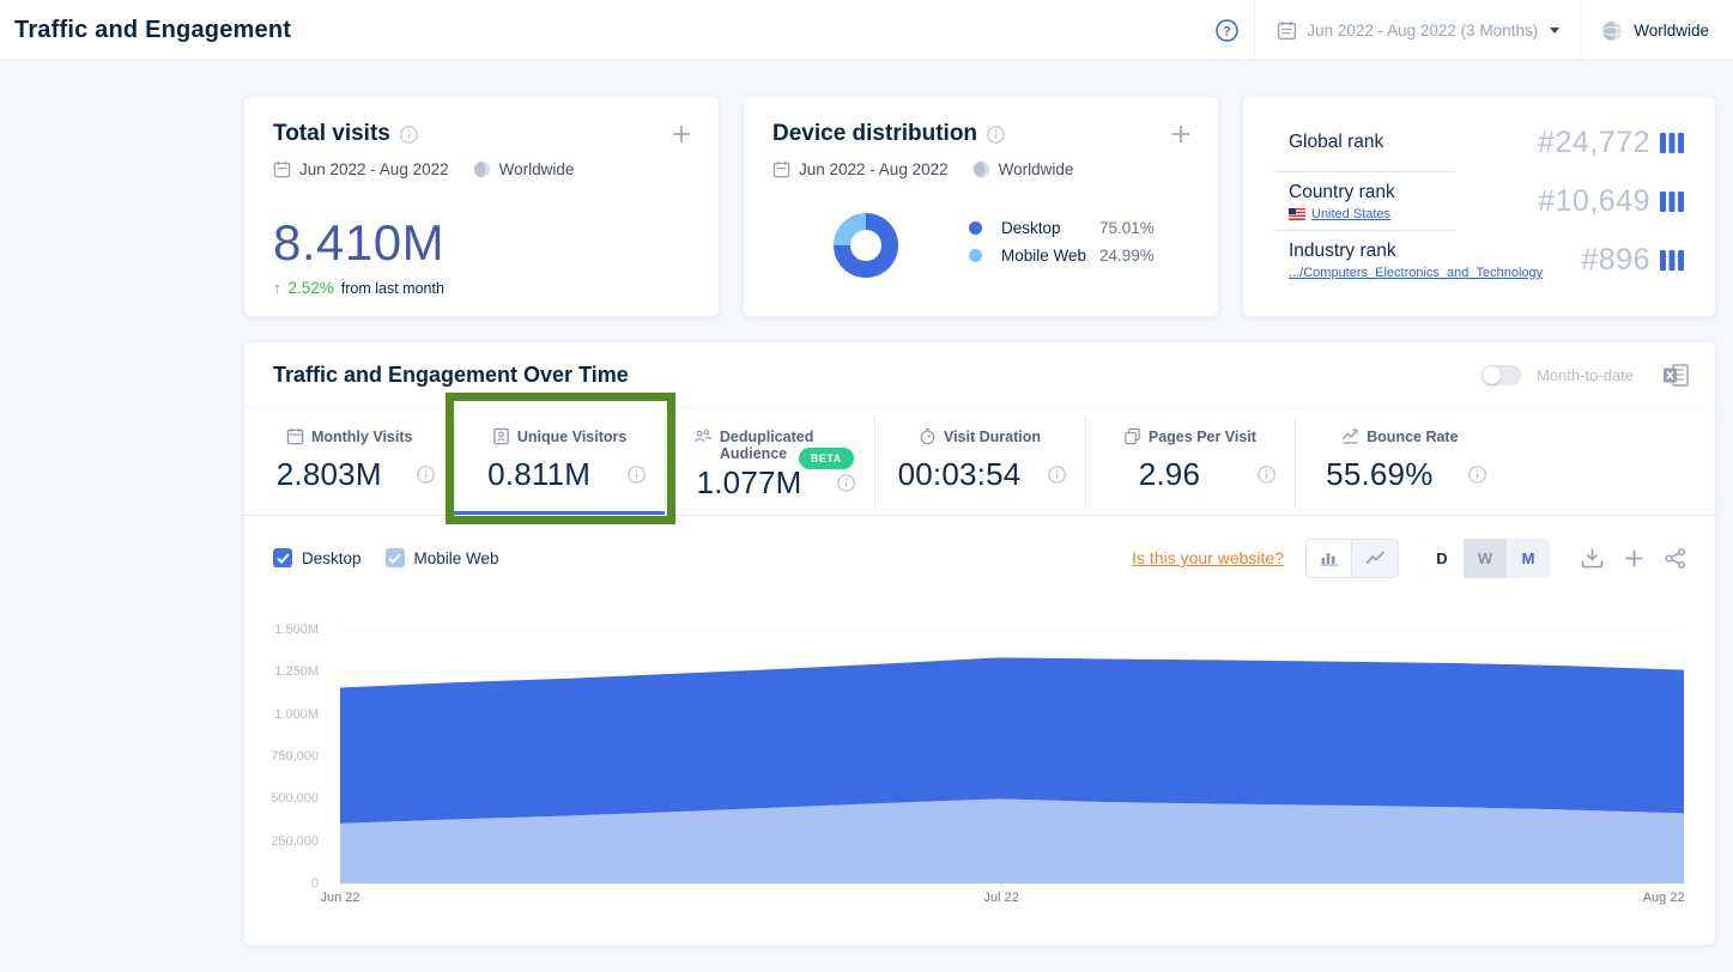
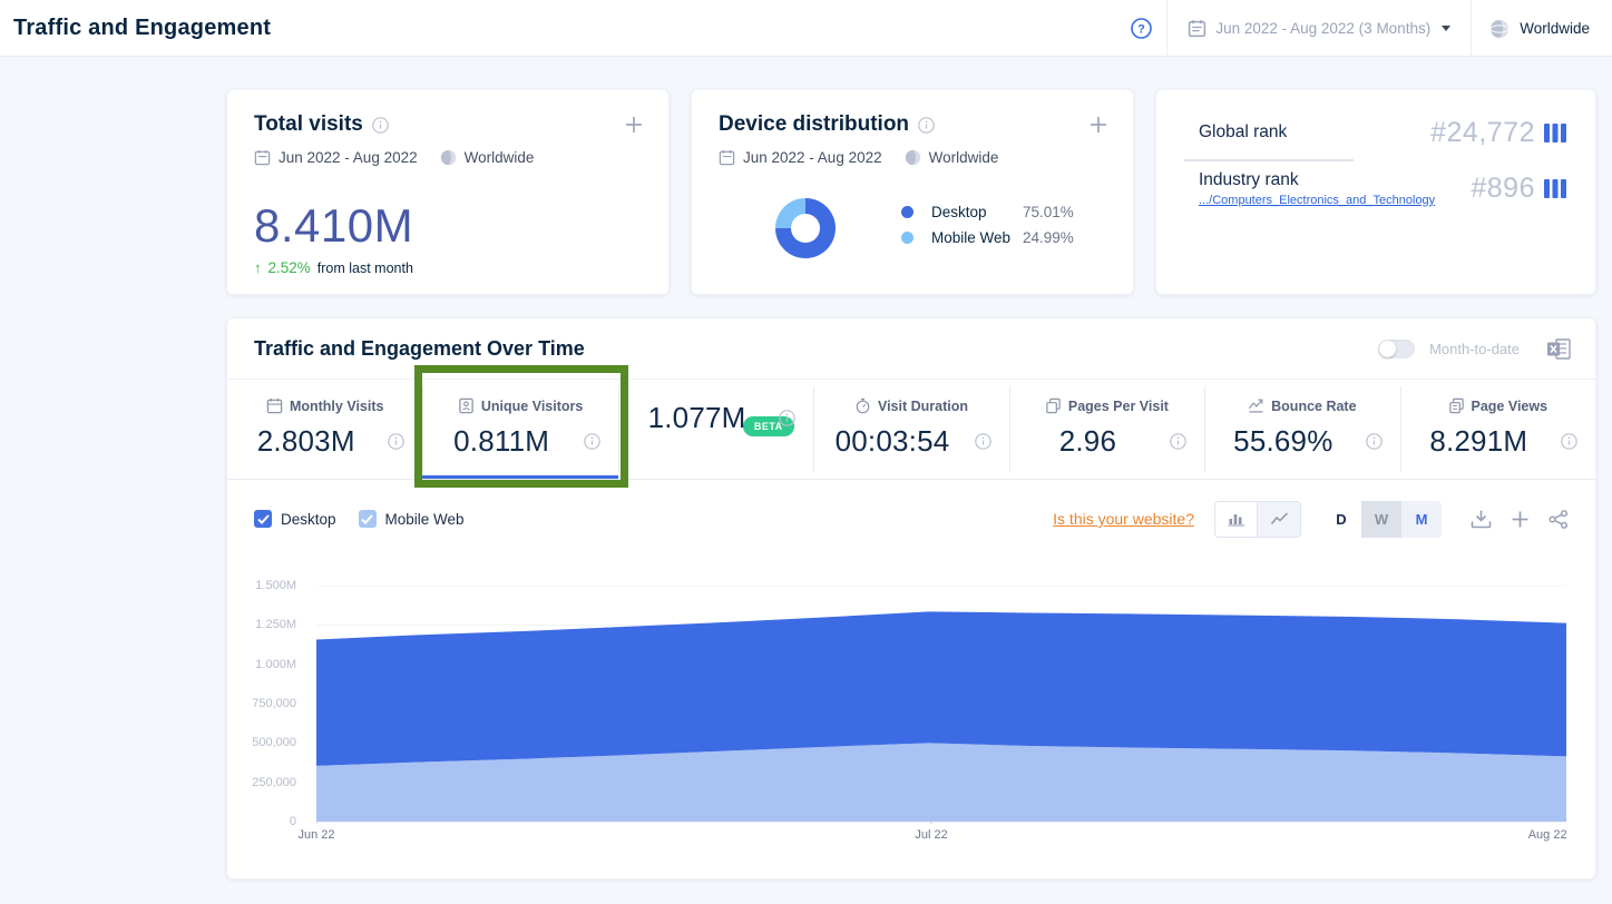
  Traffic and Engagement
  ?
  Jun 2022 - Aug 2022 (3 Months)
  Worldwide
  Total visits
  Jun 2022 - Aug 2022
  Worldwide
  8.410M
  ↑
  2.52%
  from last month
  Device distribution
  Jun 2022 - Aug 2022
  Worldwide
  Desktop
  75.01%
  Mobile Web
  24.99%
  Global rank
  #24,772
- Country rank
- United States
- #10,649
  Industry rank
  .../Computers_Electronics_and_Technology
  #896
  Traffic and Engagement Over Time
  Month-to-date
  Monthly Visits
  2.803M
  Unique Visitors
  0.811M
- Deduplicated Audience
  BETA
  1.077M
  Visit Duration
  00:03:54
  Pages Per Visit
  2.96
  Bounce Rate
  55.69%
+ Page Views
+ 8.291M
  Desktop
  Mobile Web
  Is this your website?
  D
  W
  M
  1.500M
  1.250M
  1.000M
  750,000
  500,000
  250,000
  0
  Jun 22
  Jul 22
  Aug 22
